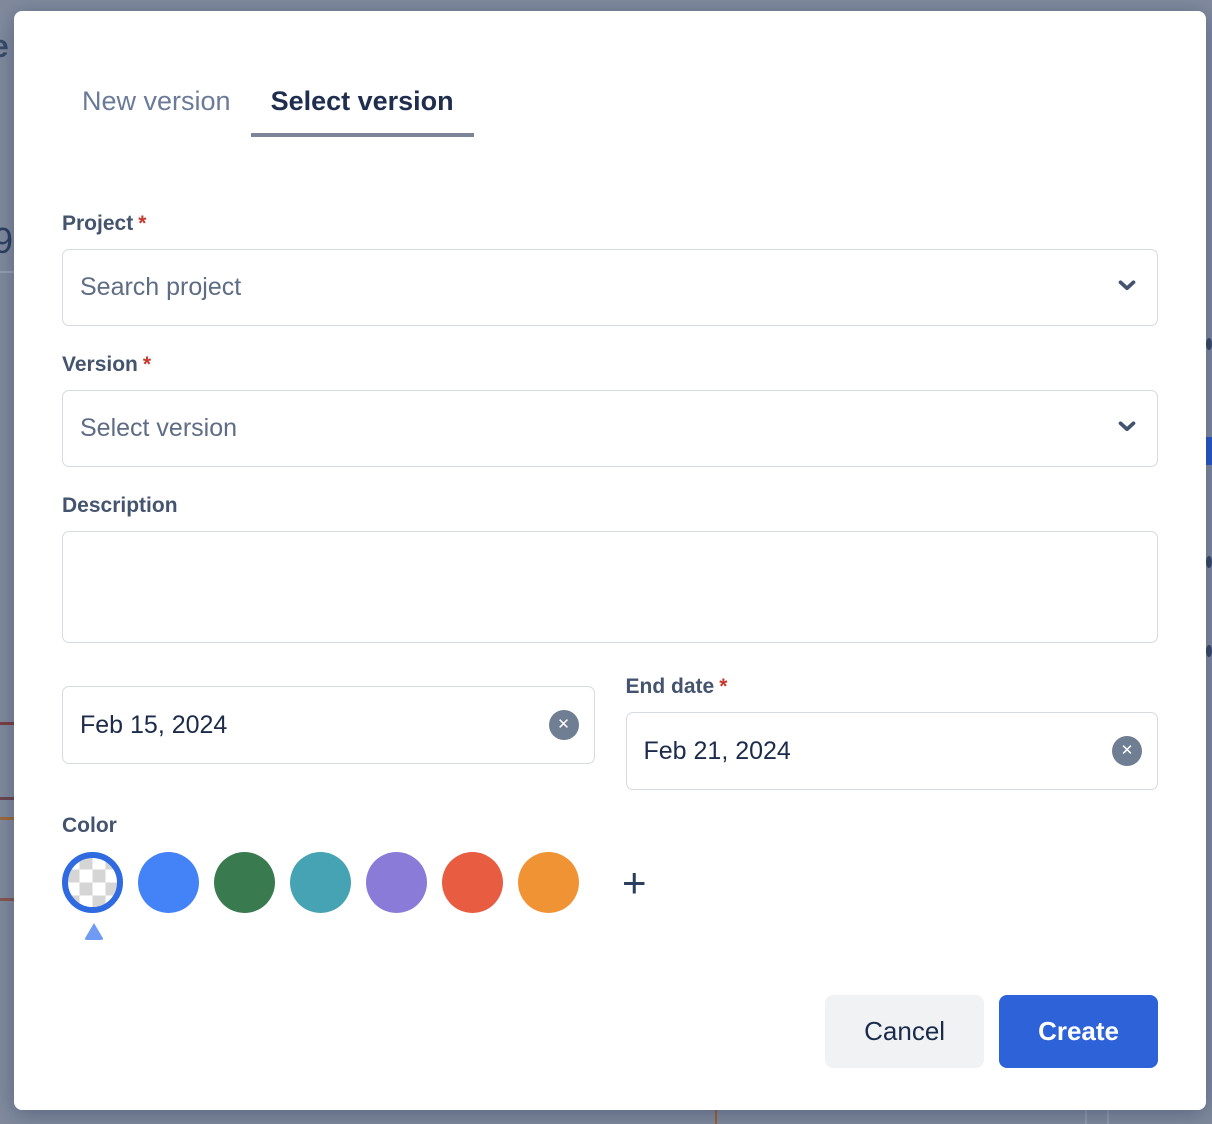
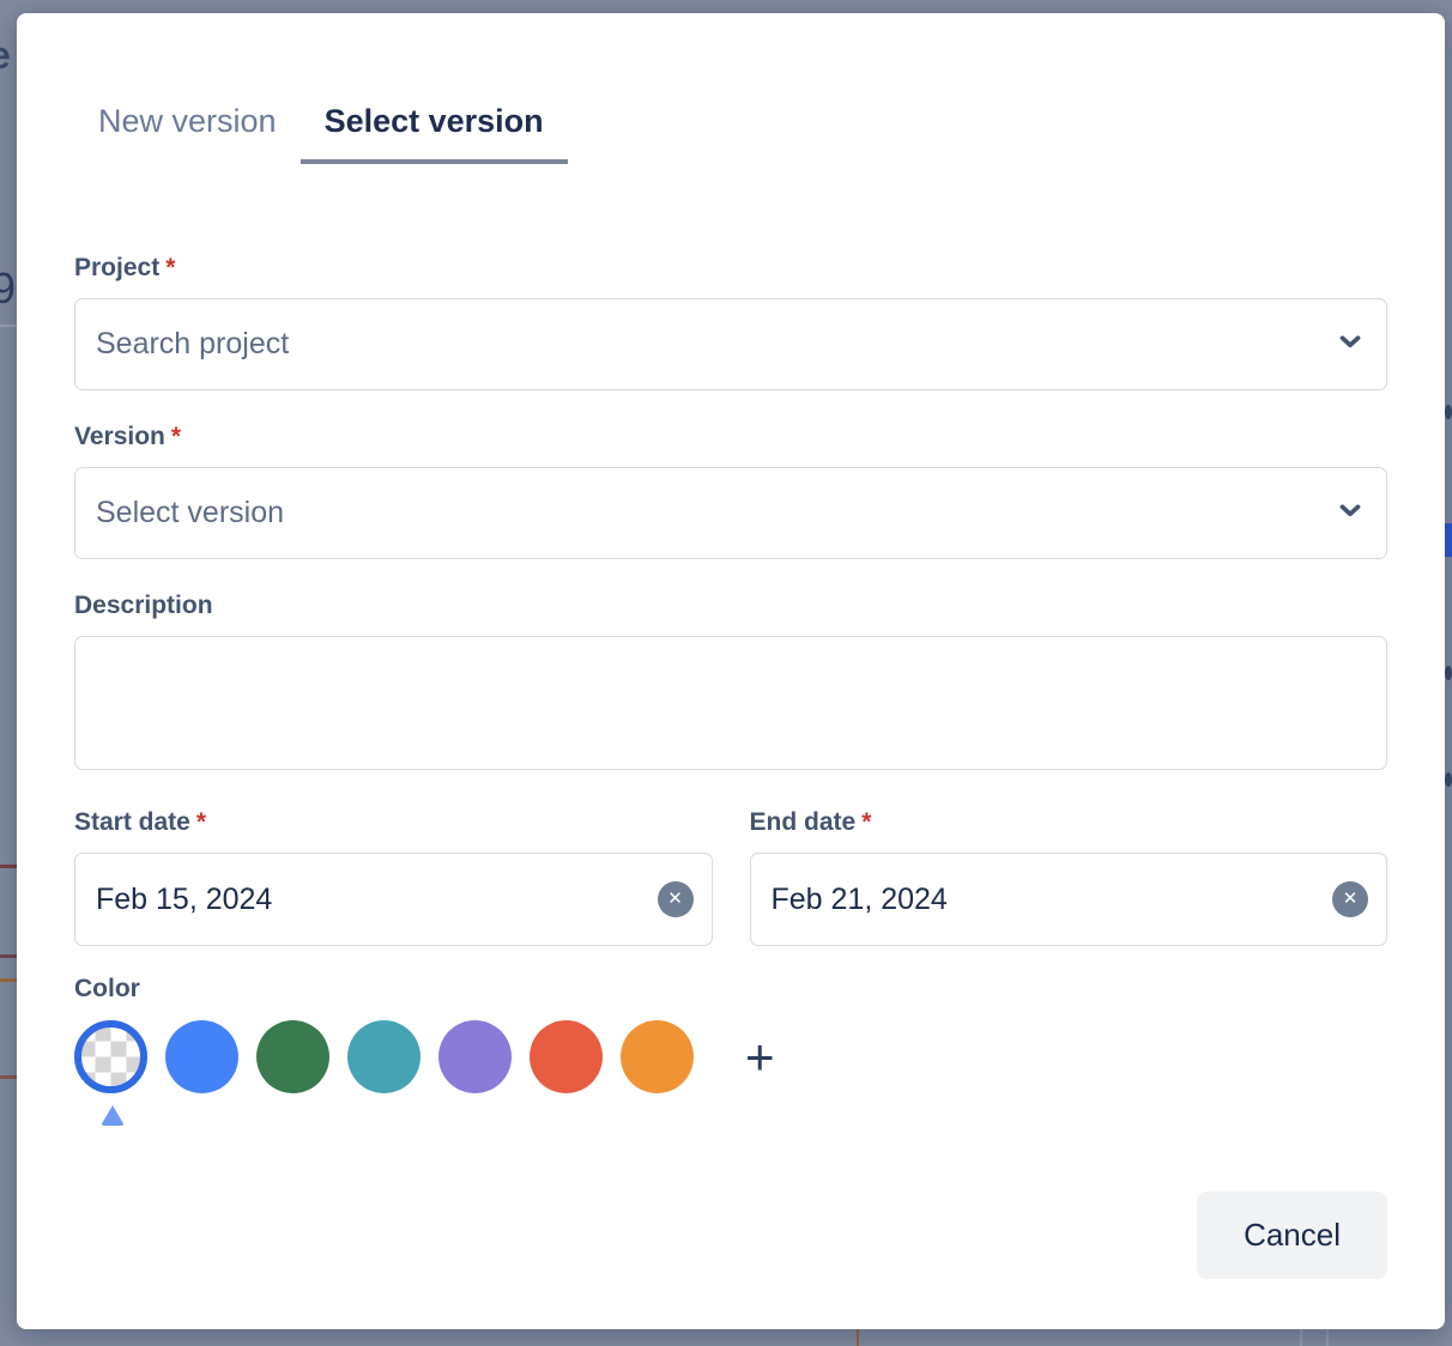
  9
  New version
  Select version
  Project *
  Search project
  Version *
  Select version
  Description
+ Start date *
  Feb 15, 2024
  ✕
  End date *
  Feb 21, 2024
  ✕
  Color
  +
  Cancel
- Create
